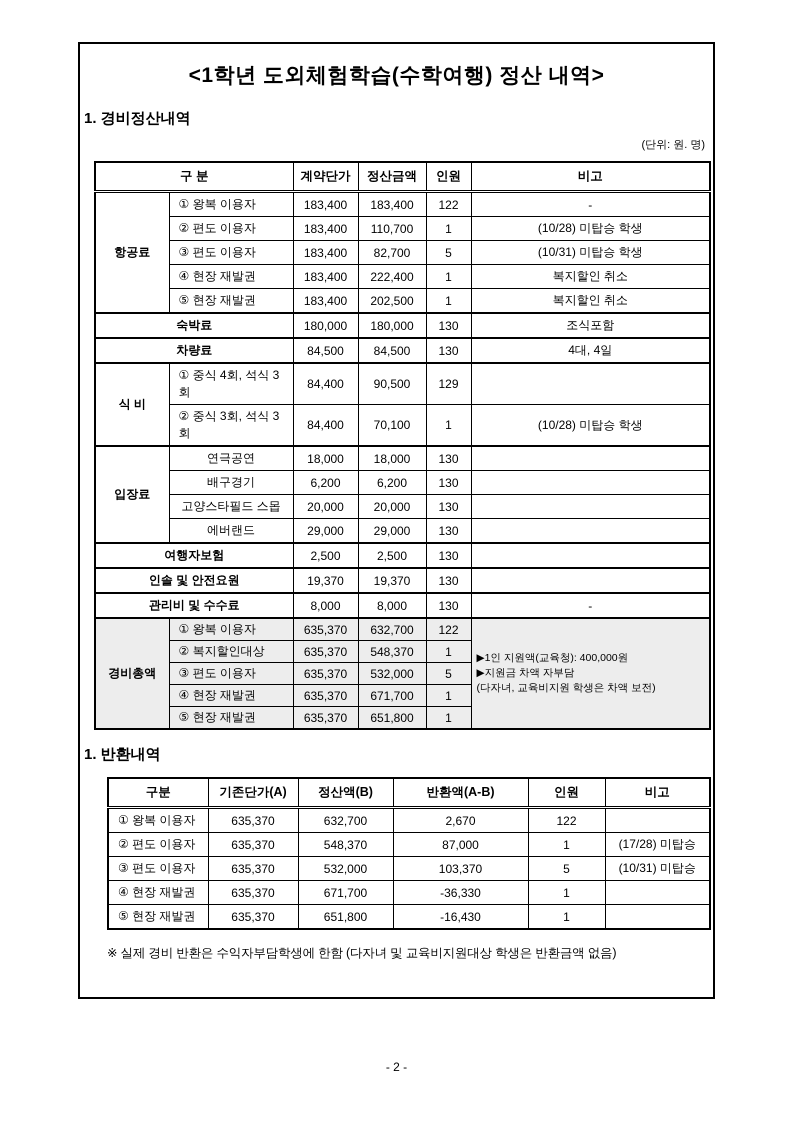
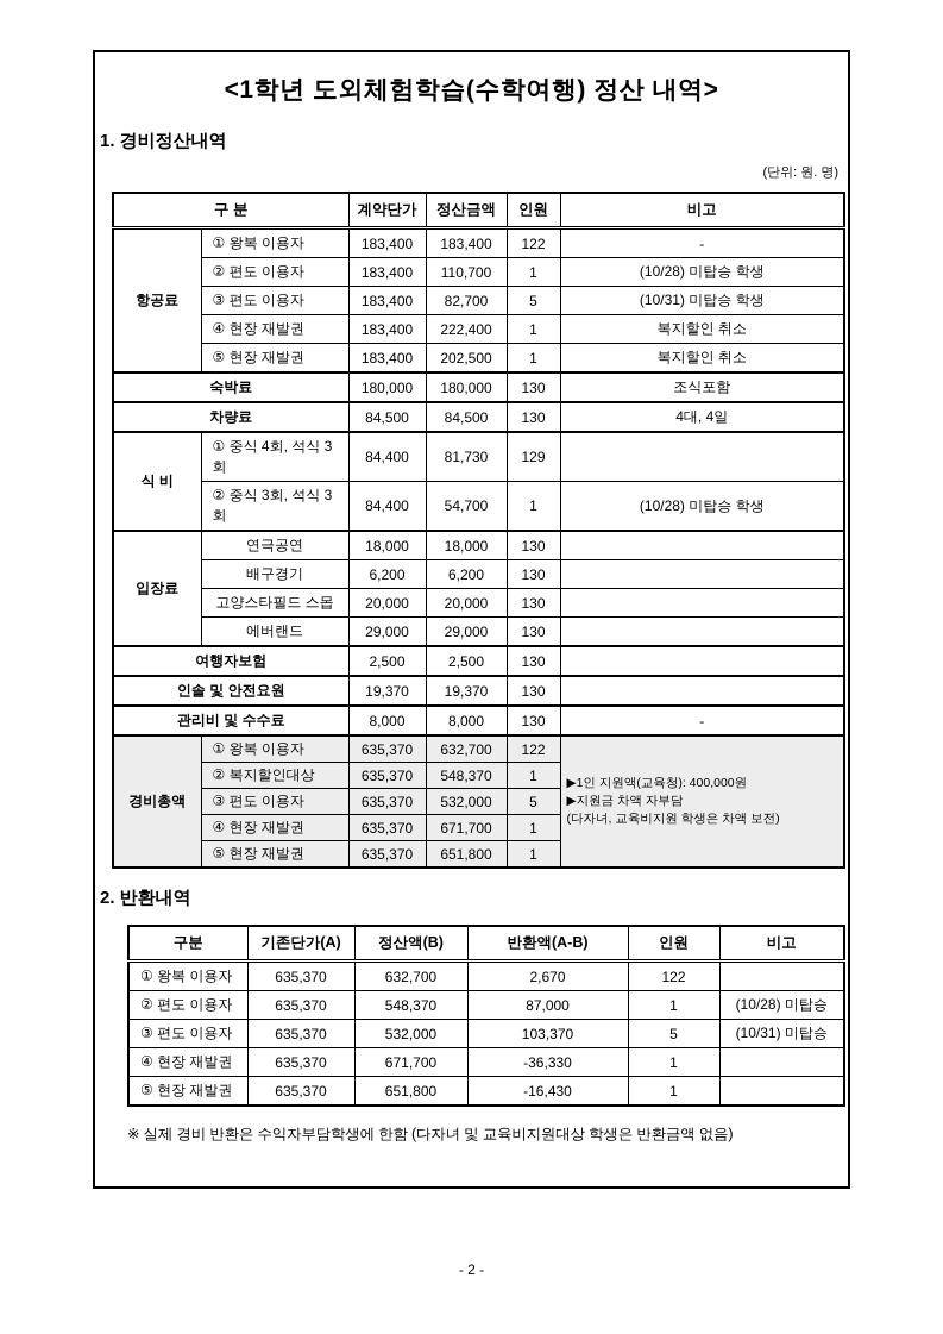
  <1학년 도외체험학습(수학여행) 정산 내역>
  1. 경비정산내역
  (단위: 원. 명)
  구 분	계약단가	정산금액	인원	비고
  항공료	① 왕복 이용자	183,400	183,400	122	-
  ② 편도 이용자	183,400	110,700	1	(10/28) 미탑승 학생
  ③ 편도 이용자	183,400	82,700	5	(10/31) 미탑승 학생
  ④ 현장 재발권	183,400	222,400	1	복지할인 취소
  ⑤ 현장 재발권	183,400	202,500	1	복지할인 취소
  숙박료	180,000	180,000	130	조식포함
  차량료	84,500	84,500	130	4대, 4일
- 식 비	① 중식 4회, 석식 3회	84,400	90,500	129
+ 식 비	① 중식 4회, 석식 3회	84,400	81,730	129
- ② 중식 3회, 석식 3회	84,400	70,100	1	(10/28) 미탑승 학생
+ ② 중식 3회, 석식 3회	84,400	54,700	1	(10/28) 미탑승 학생
  입장료	연극공연	18,000	18,000	130
  배구경기	6,200	6,200	130
  고양스타필드 스몹	20,000	20,000	130
  에버랜드	29,000	29,000	130
  여행자보험	2,500	2,500	130
  인솔 및 안전요원	19,370	19,370	130
  관리비 및 수수료	8,000	8,000	130	-
  경비총액	① 왕복 이용자	635,370	632,700	122	▶1인 지원액(교육청): 400,000원 ▶지원금 차액 자부담 (다자녀, 교육비지원 학생은 차액 보전)
  ② 복지할인대상	635,370	548,370	1
  ③ 편도 이용자	635,370	532,000	5
  ④ 현장 재발권	635,370	671,700	1
  ⑤ 현장 재발권	635,370	651,800	1
- 1. 반환내역
+ 2. 반환내역
  구분	기존단가(A)	정산액(B)	반환액(A-B)	인원	비고
  ① 왕복 이용자	635,370	632,700	2,670	122
- ② 편도 이용자	635,370	548,370	87,000	1	(17/28) 미탑승
+ ② 편도 이용자	635,370	548,370	87,000	1	(10/28) 미탑승
  ③ 편도 이용자	635,370	532,000	103,370	5	(10/31) 미탑승
  ④ 현장 재발권	635,370	671,700	-36,330	1
  ⑤ 현장 재발권	635,370	651,800	-16,430	1
  ※ 실제 경비 반환은 수익자부담학생에 한함 (다자녀 및 교육비지원대상 학생은 반환금액 없음)
  - 2 -
